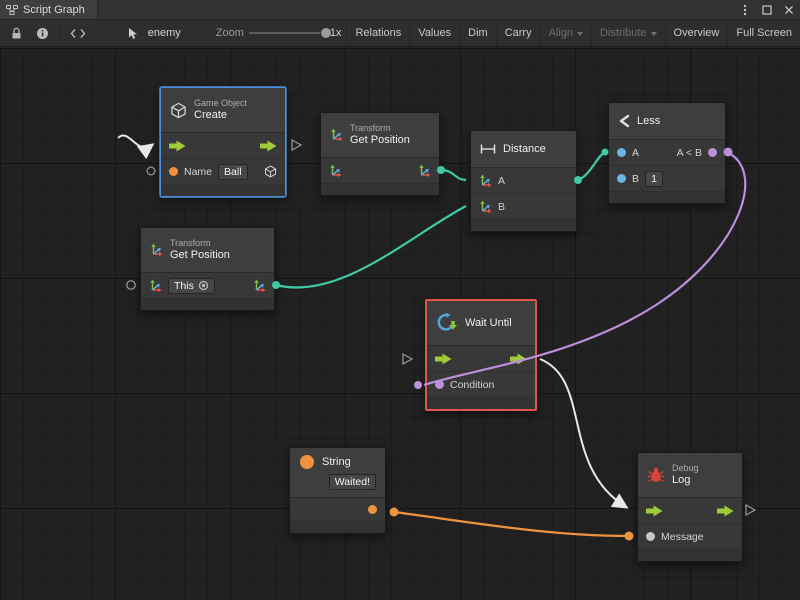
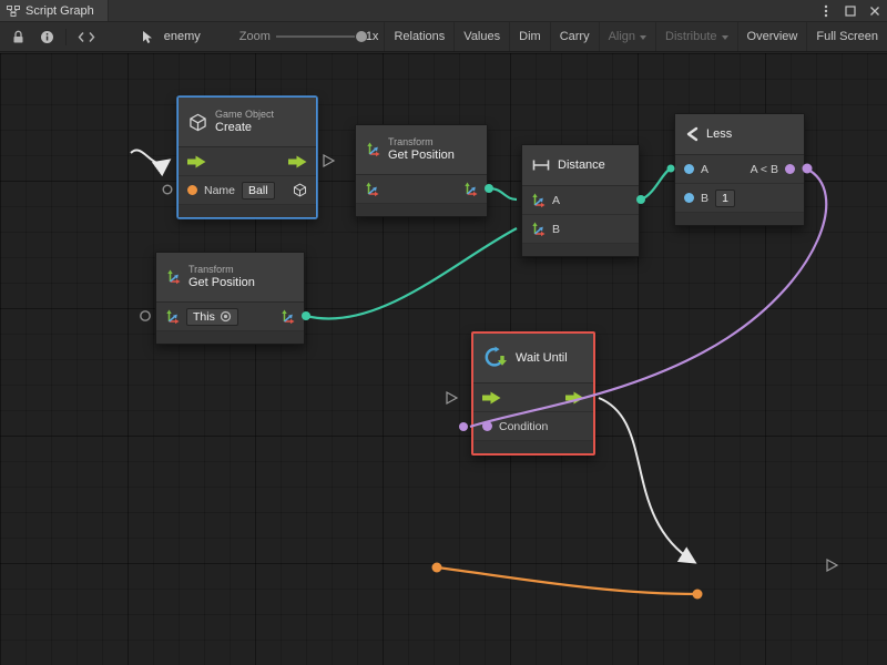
  Script Graph
  enemy
  Zoom
  1x
  Relations
  Values
  Dim
  Carry
  Align
  Distribute
  Overview
  Full Screen
  Game Object
  Create
  Name
  Ball
  Transform
  Get Position
  Distance
  A
  B
  Less
  A
  A < B
  B
  1
  Transform
  Get Position
  This
  Wait Until
  Condition
- String
- Waited!
- Debug
- Log
- Message
